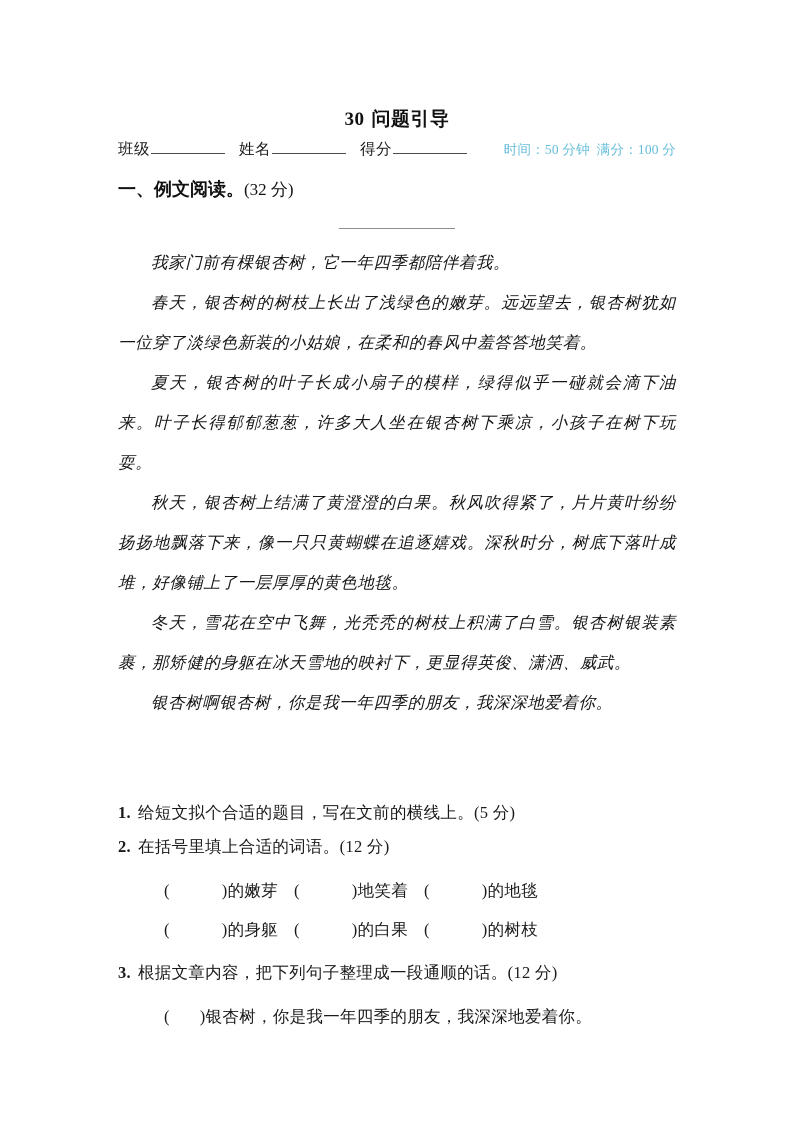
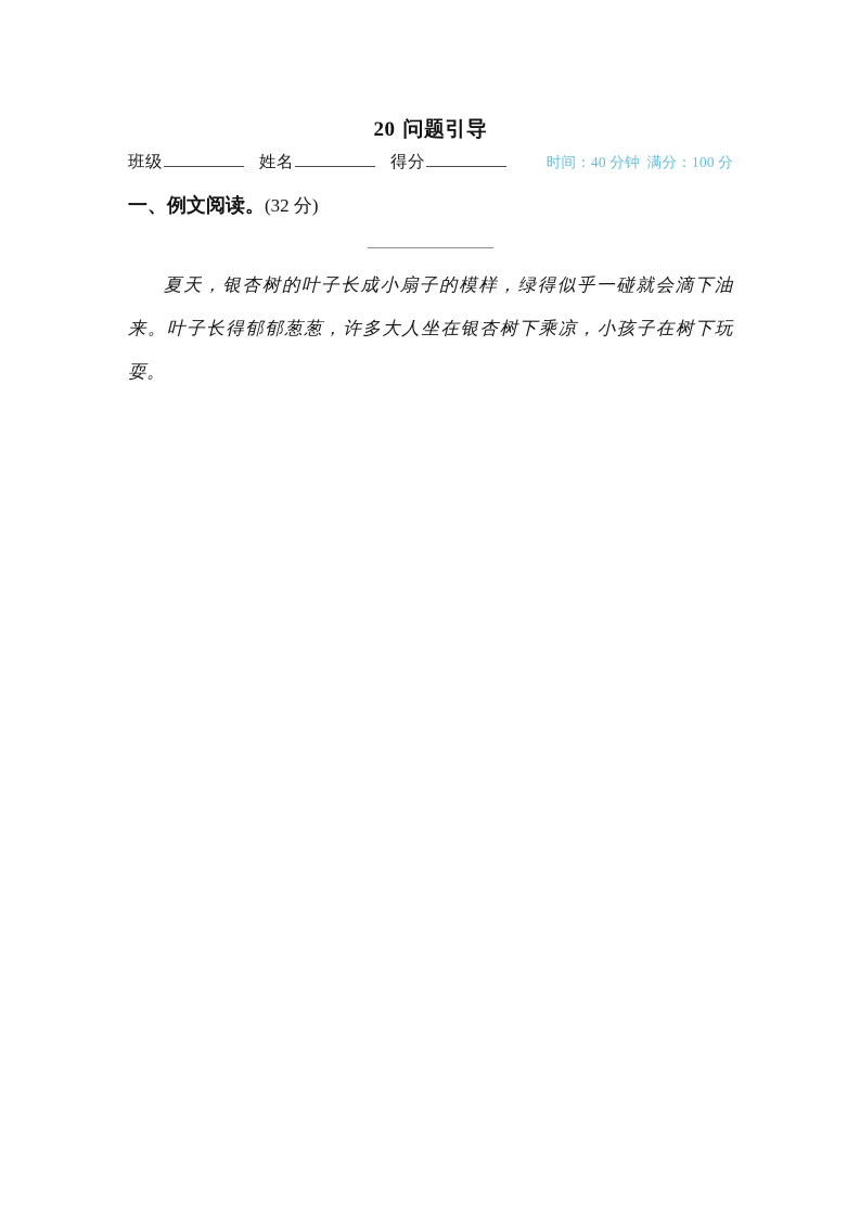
- 30 问题引导
+ 20 问题引导
  班级 姓名 得分
- 时间：50 分钟 满分：100 分
+ 时间：40 分钟 满分：100 分
  一、例文阅读。(32 分)
- 我家门前有棵银杏树，它一年四季都陪伴着我。
- 春天，银杏树的树枝上长出了浅绿色的嫩芽。远远望去，银杏树犹如一位穿了淡绿色新装的小姑娘，在柔和的春风中羞答答地笑着。
  夏天，银杏树的叶子长成小扇子的模样，绿得似乎一碰就会滴下油来。叶子长得郁郁葱葱，许多大人坐在银杏树下乘凉，小孩子在树下玩耍。
- 秋天，银杏树上结满了黄澄澄的白果。秋风吹得紧了，片片黄叶纷纷扬扬地飘落下来，像一只只黄蝴蝶在追逐嬉戏。深秋时分，树底下落叶成堆，好像铺上了一层厚厚的黄色地毯。
- 冬天，雪花在空中飞舞，光秃秃的树枝上积满了白雪。银杏树银装素裹，那矫健的身躯在冰天雪地的映衬下，更显得英俊、潇洒、威武。
- 银杏树啊银杏树，你是我一年四季的朋友，我深深地爱着你。
- 1. 给短文拟个合适的题目，写在文前的横线上。(5 分)
- 2. 在括号里填上合适的词语。(12 分)
- ( )的嫩芽 ( )地笑着 ( )的地毯
- ( )的身躯 ( )的白果 ( )的树枝
- 3. 根据文章内容，把下列句子整理成一段通顺的话。(12 分)
- ( )银杏树，你是我一年四季的朋友，我深深地爱着你。
